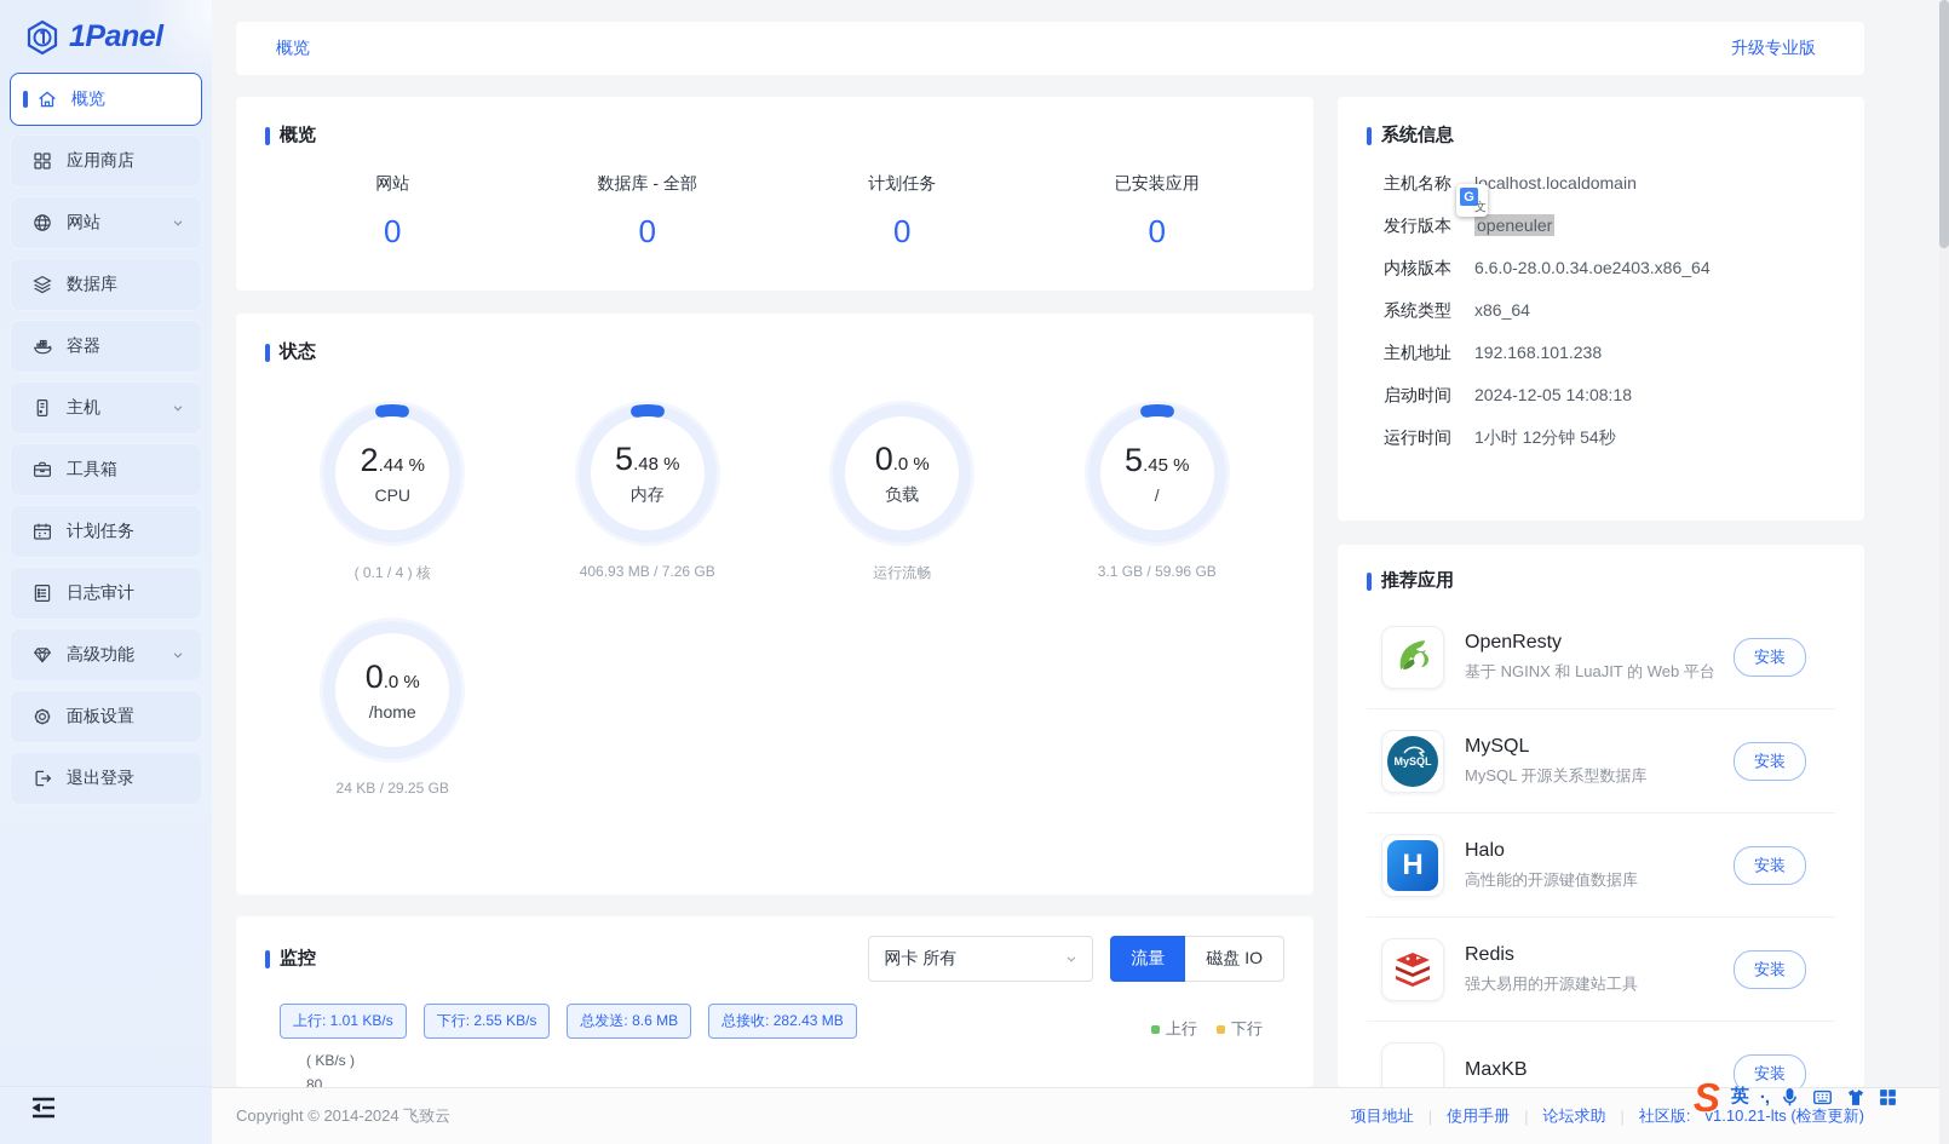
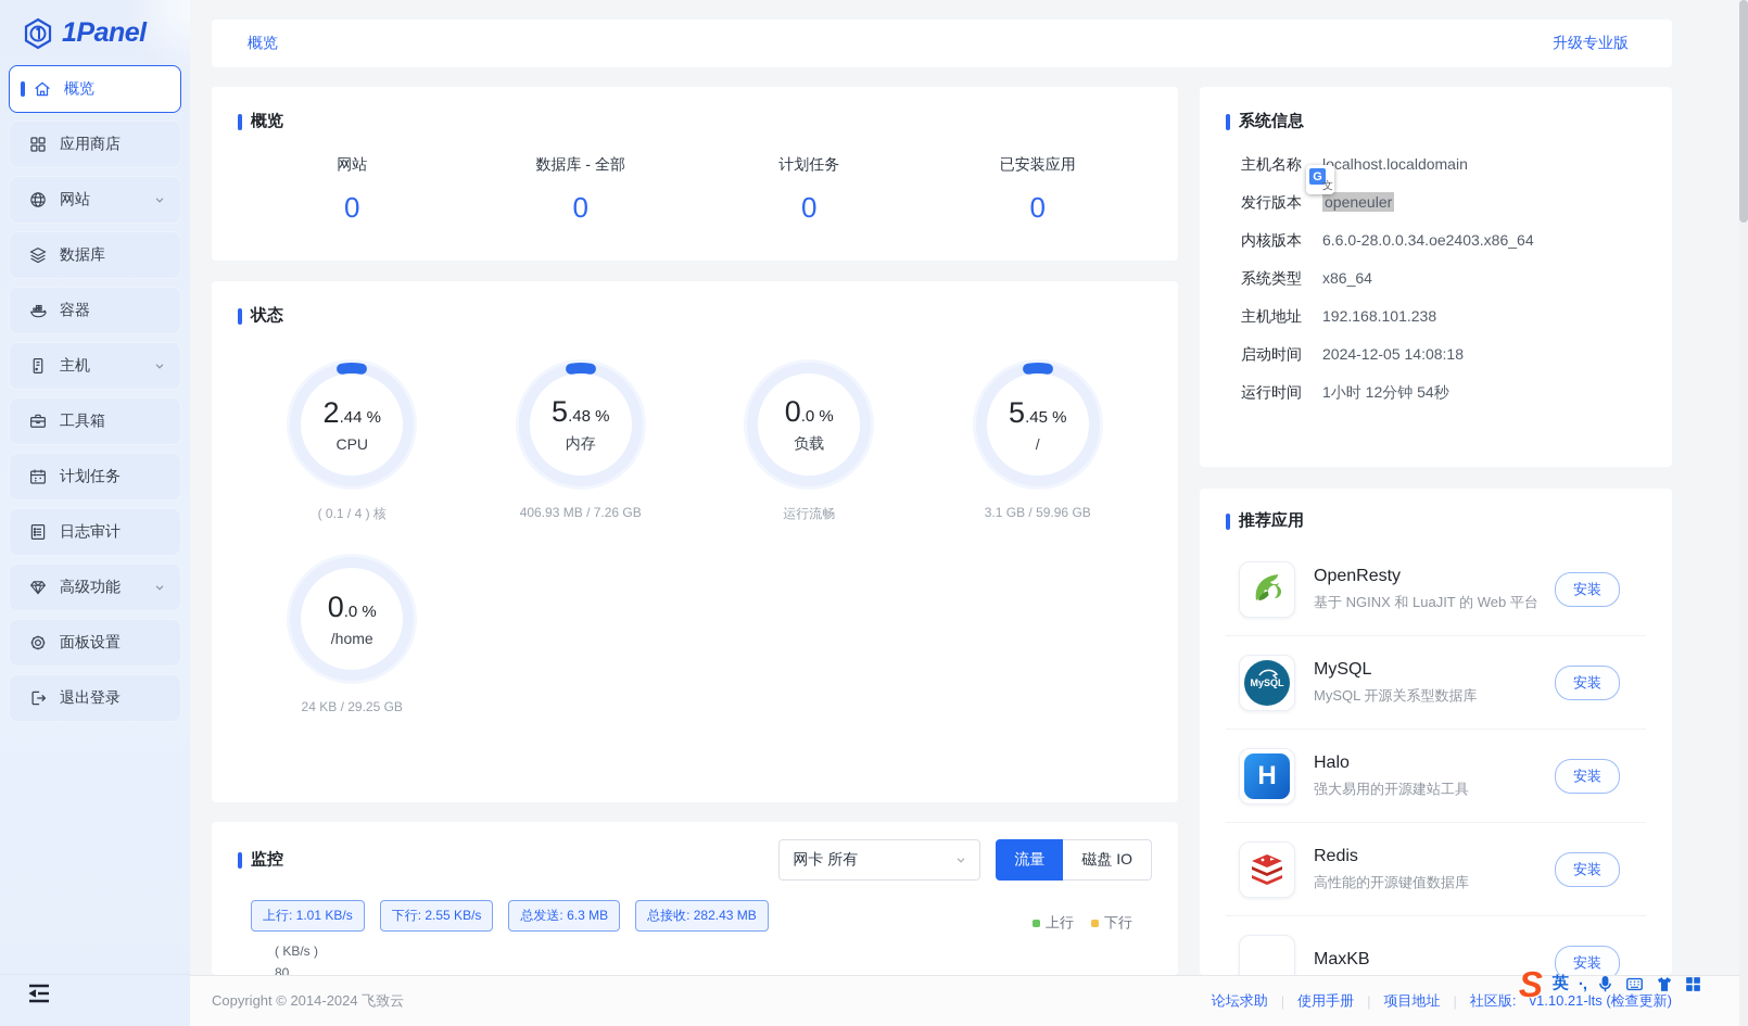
  1Panel
  概览
  应用商店
  网站
  数据库
  容器
  主机
  工具箱
  计划任务
  日志审计
  高级功能
  面板设置
  退出登录
  概览
  升级专业版
  概览
  网站
  0
  数据库 - 全部
  0
  计划任务
  0
  已安装应用
  0
  状态
  2.44 %
  CPU
  ( 0.1 / 4 ) 核
  5.48 %
  内存
  406.93 MB / 7.26 GB
  0.0 %
  负载
  运行流畅
  5.45 %
  /
  3.1 GB / 59.96 GB
  0.0 %
  /home
  24 KB / 29.25 GB
  监控
  网卡 所有
  流量
  磁盘 IO
  上行: 1.01 KB/s
  下行: 2.55 KB/s
- 总发送: 8.6 MB
+ 总发送: 6.3 MB
  总接收: 282.43 MB
  上行
  下行
  ( KB/s )
  80
  系统信息
  主机名称
  localhost.localdomain
  发行版本
  openeuler
  内核版本
  6.6.0-28.0.0.34.oe2403.x86_64
  系统类型
  x86_64
  主机地址
  192.168.101.238
  启动时间
  2024-12-05 14:08:18
  运行时间
  1小时 12分钟 54秒
  G
  文
  推荐应用
  OpenResty
  基于 NGINX 和 LuaJIT 的 Web 平台
  安装
  MySQL
  MySQL
  MySQL 开源关系型数据库
  安装
  H
  Halo
- 高性能的开源键值数据库
+ 强大易用的开源建站工具
  安装
  Redis
- 强大易用的开源建站工具
+ 高性能的开源键值数据库
  安装
  MaxKB
  安装
  Copyright © 2014-2024 飞致云
- 项目地址
+ 论坛求助
  |
  使用手册
  |
- 论坛求助
+ 项目地址
  |
  社区版:
  v1.10.21-lts (检查更新)
  S
  英
  ·,
